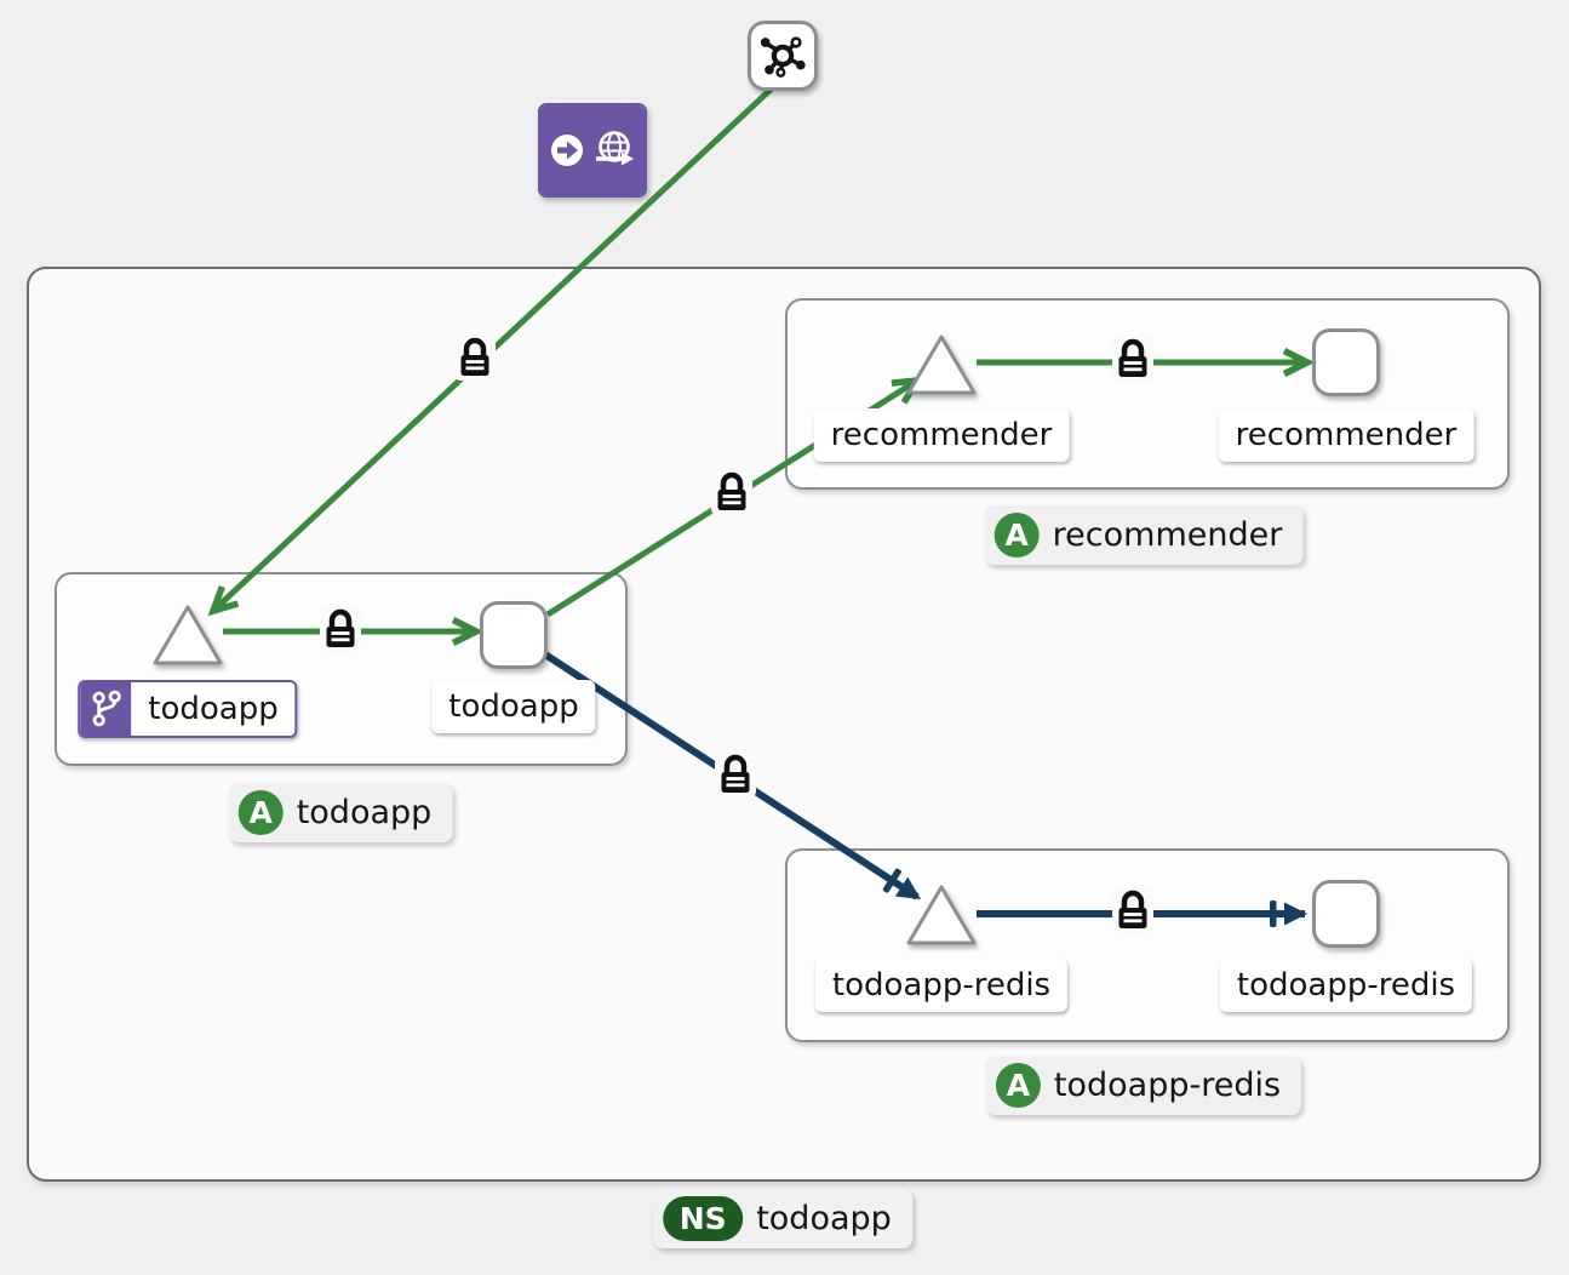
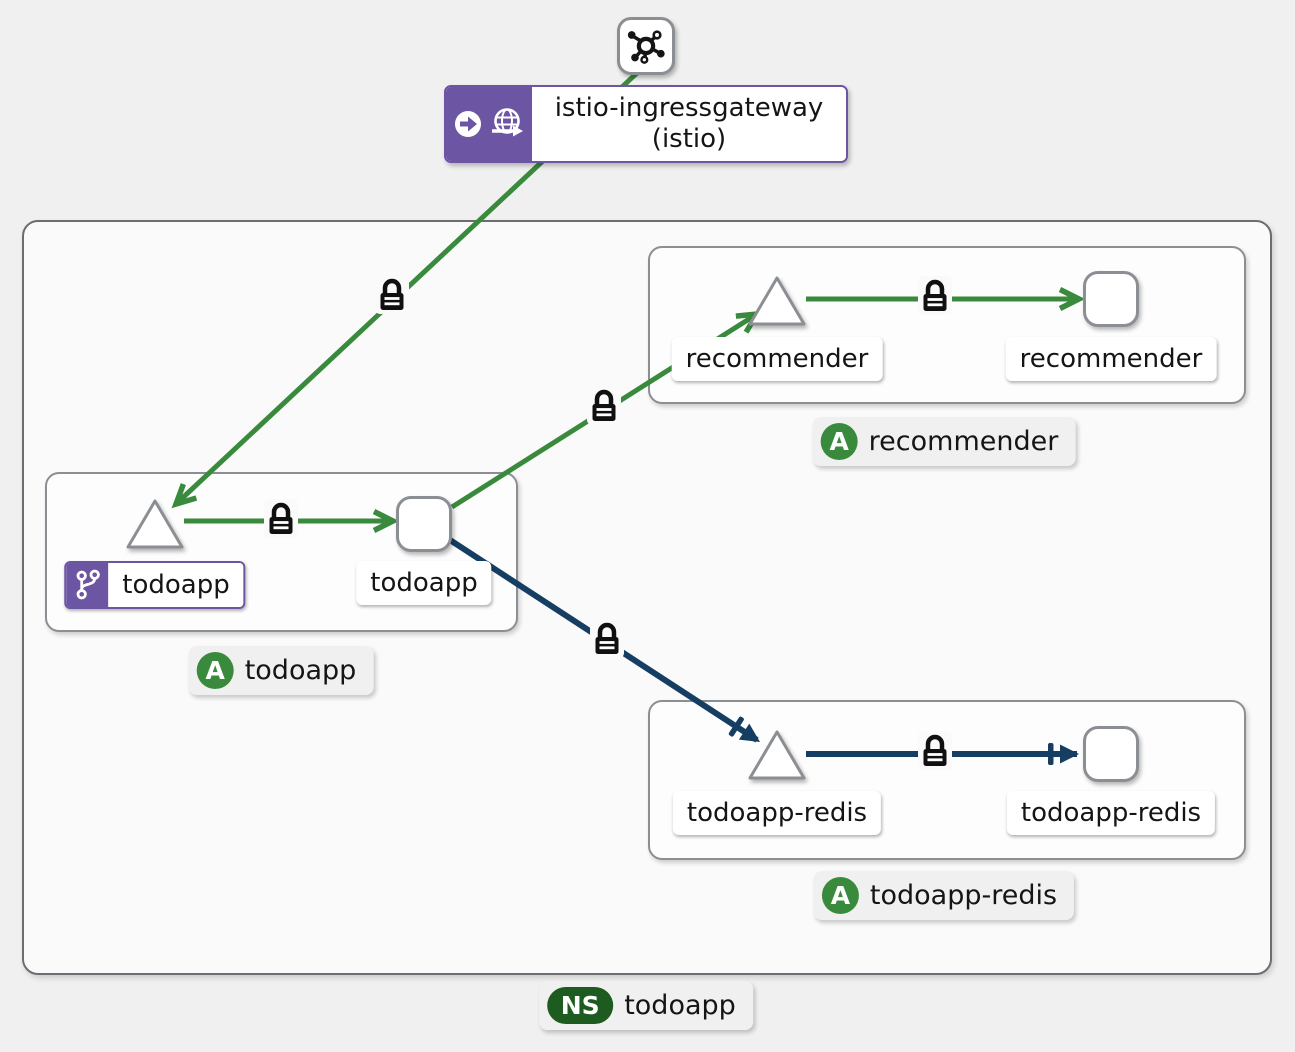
+ istio-ingressgateway
+ (istio)
  recommender
  recommender
  A
  recommender
  todoapp
  todoapp
  A
  todoapp
  todoapp-redis
  todoapp-redis
  A
  todoapp-redis
  NS
  todoapp
